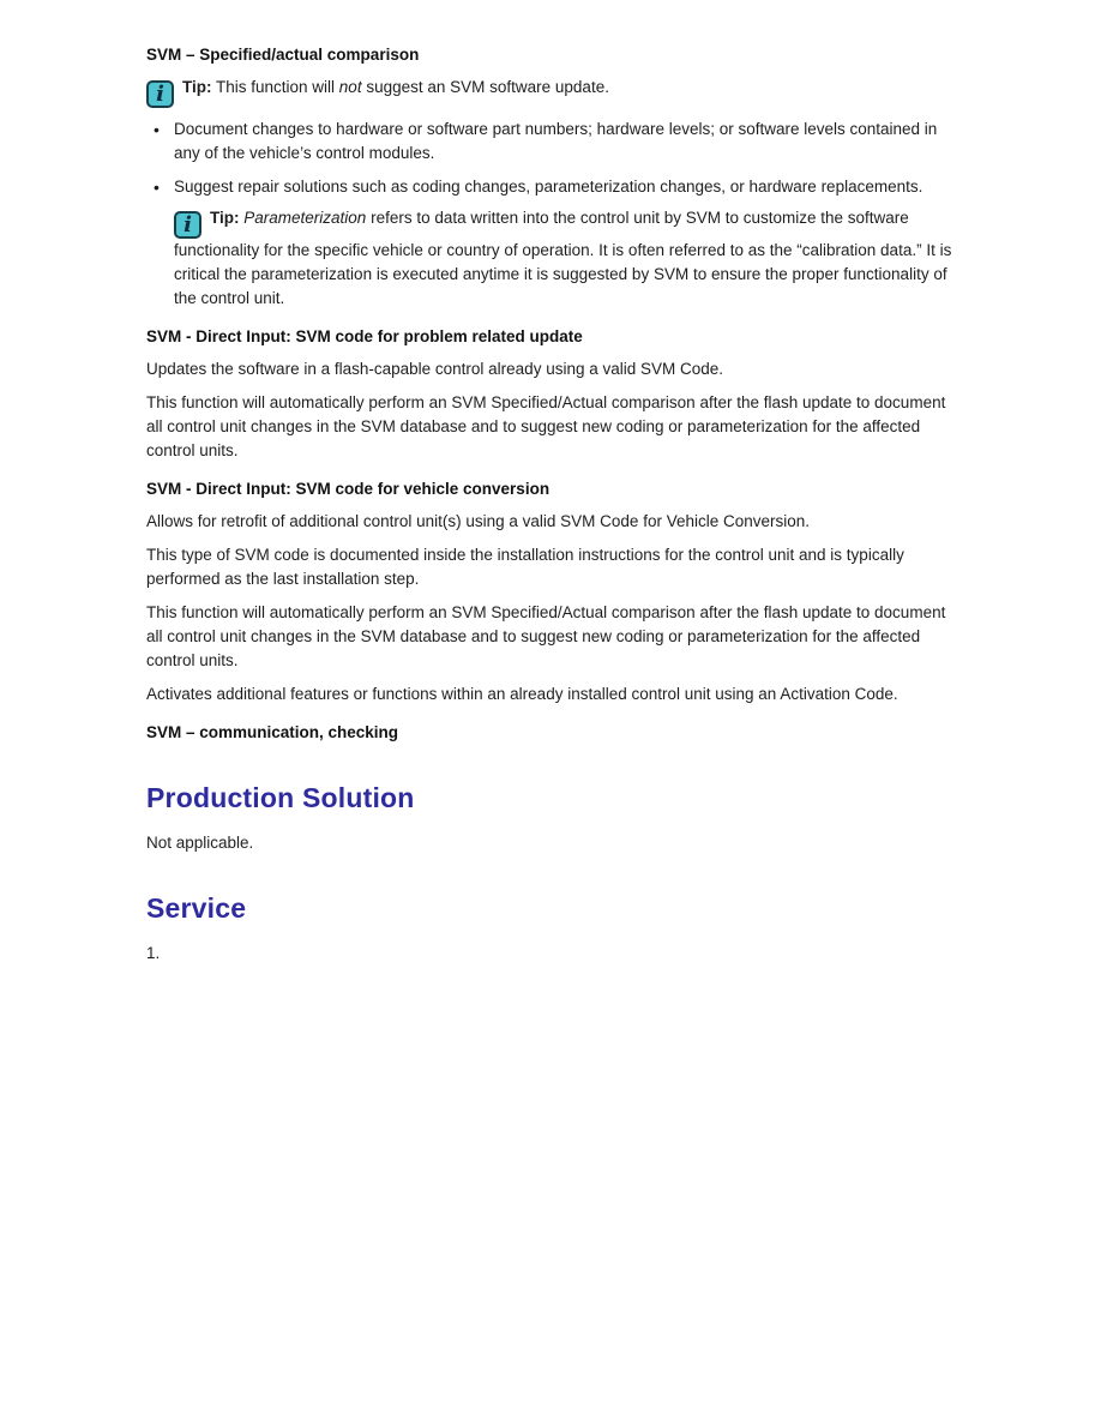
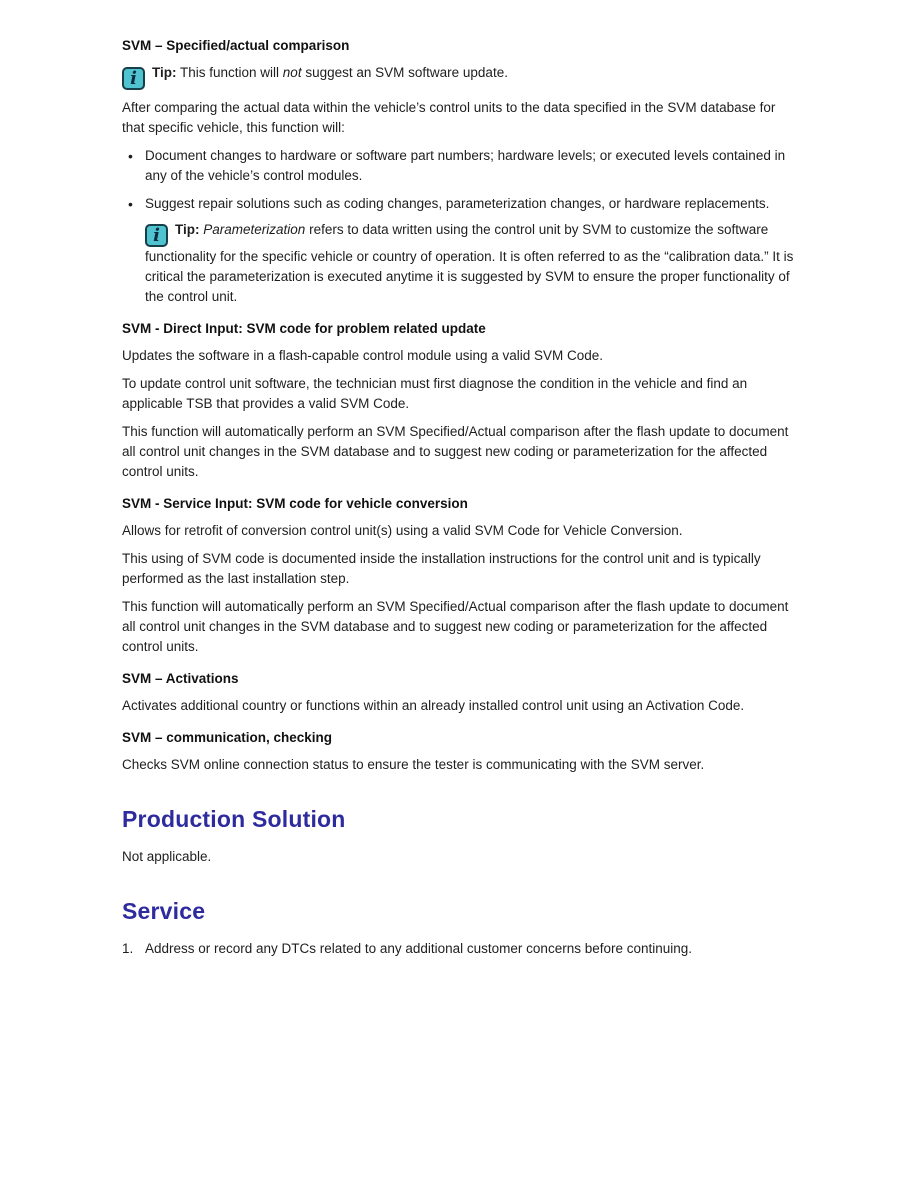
  SVM – Specified/actual comparison
  i Tip: This function will not suggest an SVM software update.
+ After comparing the actual data within the vehicle’s control units to the data specified in the SVM database for that specific vehicle, this function will:
- Document changes to hardware or software part numbers; hardware levels; or software levels contained in any of the vehicle’s control modules.
+ Document changes to hardware or software part numbers; hardware levels; or executed levels contained in any of the vehicle’s control modules.
  Suggest repair solutions such as coding changes, parameterization changes, or hardware replacements.
- i Tip: Parameterization refers to data written into the control unit by SVM to customize the software functionality for the specific vehicle or country of operation. It is often referred to as the “calibration data.” It is critical the parameterization is executed anytime it is suggested by SVM to ensure the proper functionality of the control unit.
+ i Tip: Parameterization refers to data written using the control unit by SVM to customize the software functionality for the specific vehicle or country of operation. It is often referred to as the “calibration data.” It is critical the parameterization is executed anytime it is suggested by SVM to ensure the proper functionality of the control unit.
  SVM - Direct Input: SVM code for problem related update
- Updates the software in a flash-capable control already using a valid SVM Code.
+ Updates the software in a flash-capable control module using a valid SVM Code.
+ To update control unit software, the technician must first diagnose the condition in the vehicle and find an applicable TSB that provides a valid SVM Code.
  This function will automatically perform an SVM Specified/Actual comparison after the flash update to document all control unit changes in the SVM database and to suggest new coding or parameterization for the affected control units.
- SVM - Direct Input: SVM code for vehicle conversion
+ SVM - Service Input: SVM code for vehicle conversion
- Allows for retrofit of additional control unit(s) using a valid SVM Code for Vehicle Conversion.
+ Allows for retrofit of conversion control unit(s) using a valid SVM Code for Vehicle Conversion.
- This type of SVM code is documented inside the installation instructions for the control unit and is typically performed as the last installation step.
+ This using of SVM code is documented inside the installation instructions for the control unit and is typically performed as the last installation step.
  This function will automatically perform an SVM Specified/Actual comparison after the flash update to document all control unit changes in the SVM database and to suggest new coding or parameterization for the affected control units.
+ SVM – Activations
- Activates additional features or functions within an already installed control unit using an Activation Code.
+ Activates additional country or functions within an already installed control unit using an Activation Code.
  SVM – communication, checking
+ Checks SVM online connection status to ensure the tester is communicating with the SVM server.
  Production Solution
  Not applicable.
  Service
  1.
+ Address or record any DTCs related to any additional customer concerns before continuing.
